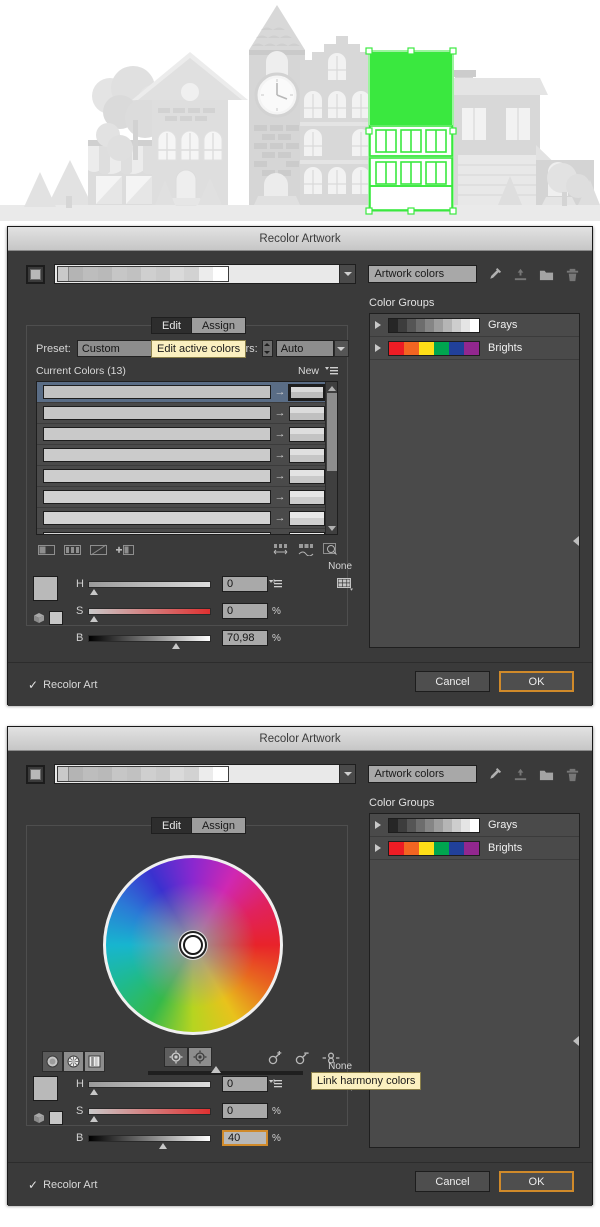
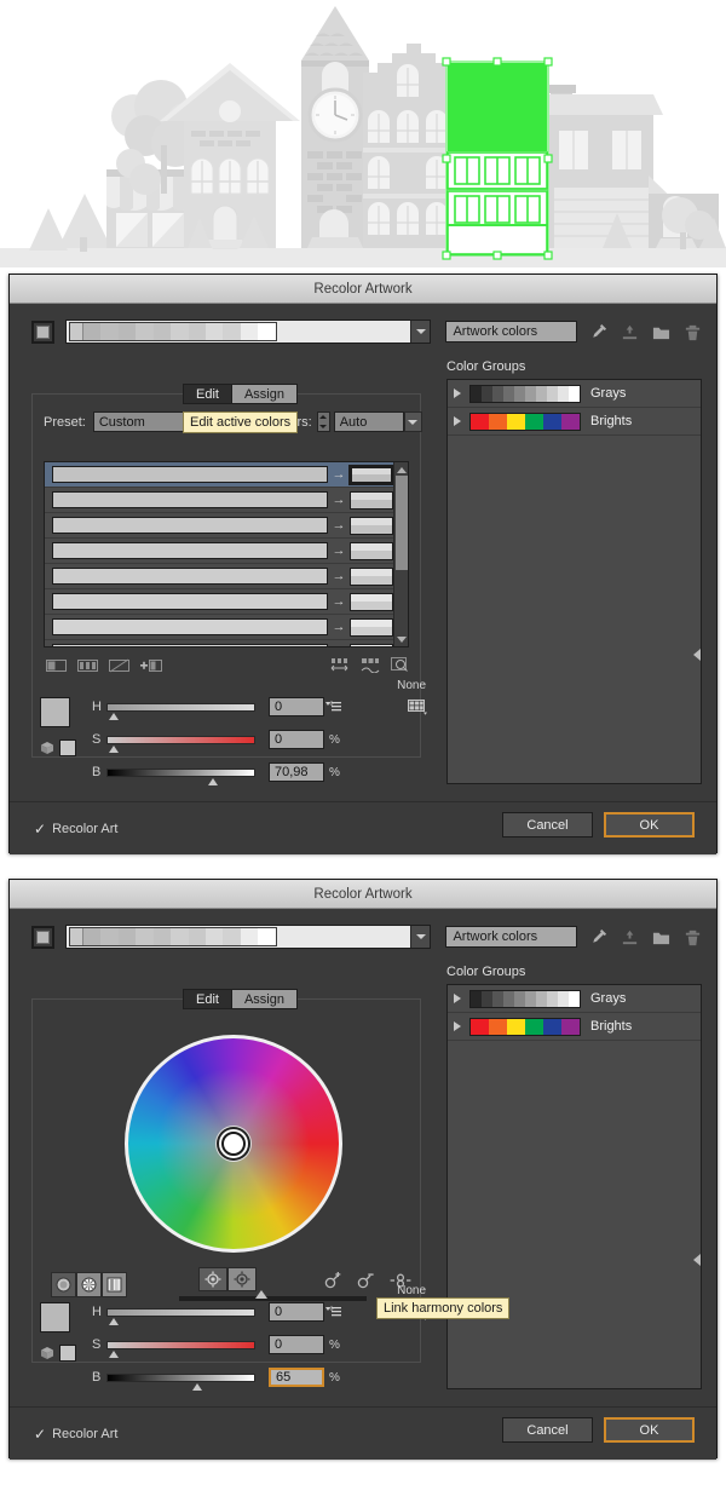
  Recolor Artwork
  Artwork colors
  Edit
  Assign
  Preset:
  Custom
  Auto
  Edit active colors
- Current Colors (13)
- New
  →
  →
  →
  →
  →
  →
  →
  H
  0
  None
  S
  0
  %
  B
  70,98
  %
  Color Groups
  Grays
  Brights
  ✓
  Recolor Art
  Cancel
  OK
  Recolor Artwork
  Artwork colors
  Edit
  Assign
  Link harmony colors
  H
  0
  None
  S
  0
  %
  B
- 40
+ 65
  %
  Color Groups
  Grays
  Brights
  ✓
  Recolor Art
  Cancel
  OK
